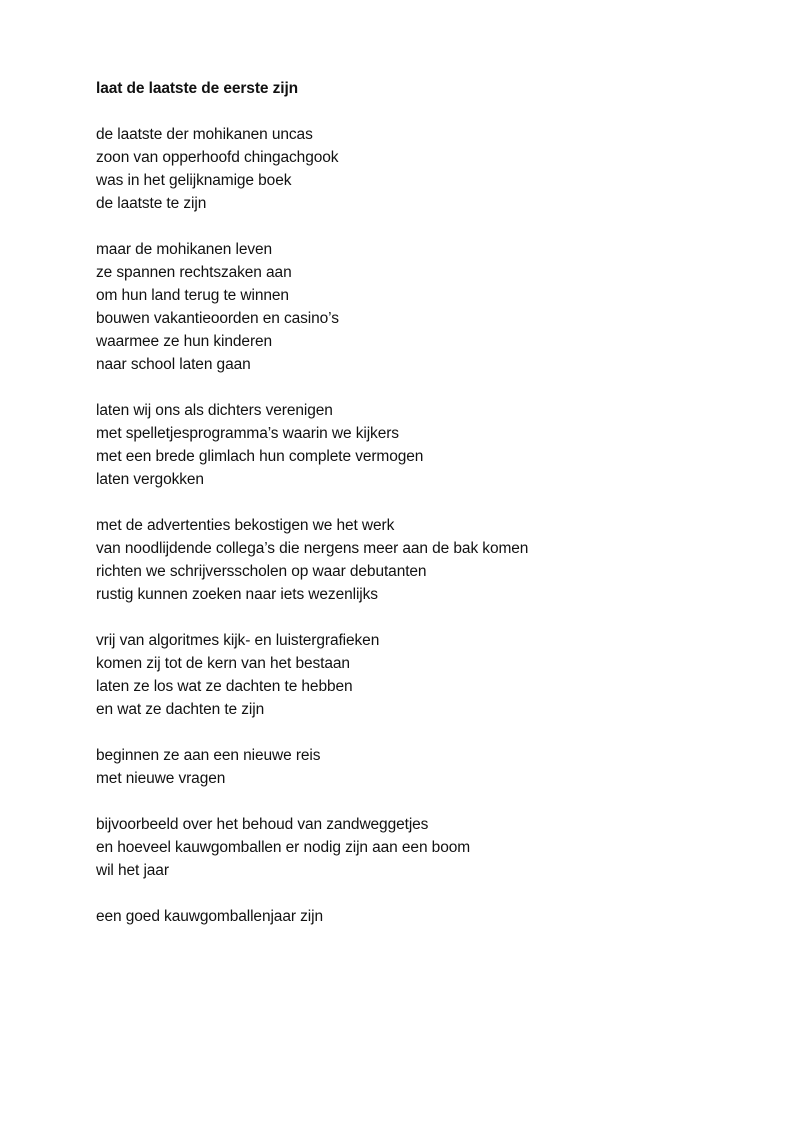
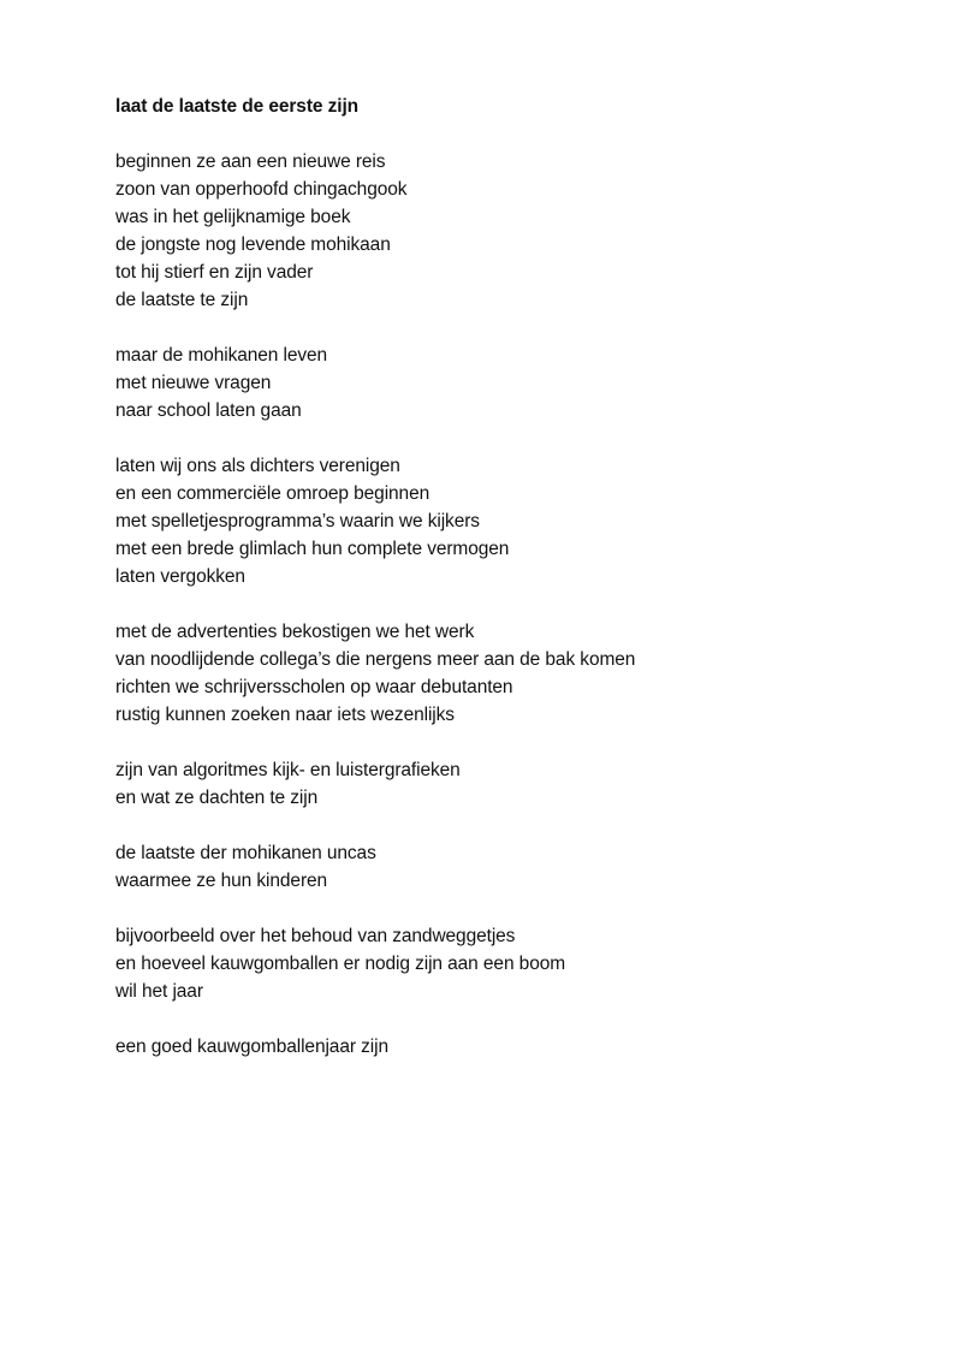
  laat de laatste de eerste zijn
- de laatste der mohikanen uncas
+ beginnen ze aan een nieuwe reis
  zoon van opperhoofd chingachgook
  was in het gelijknamige boek
+ de jongste nog levende mohikaan
+ tot hij stierf en zijn vader
  de laatste te zijn
  maar de mohikanen leven
- ze spannen rechtszaken aan
- om hun land terug te winnen
- bouwen vakantieoorden en casino’s
- waarmee ze hun kinderen
+ met nieuwe vragen
  naar school laten gaan
  laten wij ons als dichters verenigen
+ en een commerciële omroep beginnen
  met spelletjesprogramma’s waarin we kijkers
  met een brede glimlach hun complete vermogen
  laten vergokken
  met de advertenties bekostigen we het werk
  van noodlijdende collega’s die nergens meer aan de bak komen
  richten we schrijversscholen op waar debutanten
  rustig kunnen zoeken naar iets wezenlijks
- vrij van algoritmes kijk- en luistergrafieken
+ zijn van algoritmes kijk- en luistergrafieken
- komen zij tot de kern van het bestaan
- laten ze los wat ze dachten te hebben
  en wat ze dachten te zijn
- beginnen ze aan een nieuwe reis
+ de laatste der mohikanen uncas
- met nieuwe vragen
+ waarmee ze hun kinderen
  bijvoorbeeld over het behoud van zandweggetjes
  en hoeveel kauwgomballen er nodig zijn aan een boom
  wil het jaar
  een goed kauwgomballenjaar zijn
